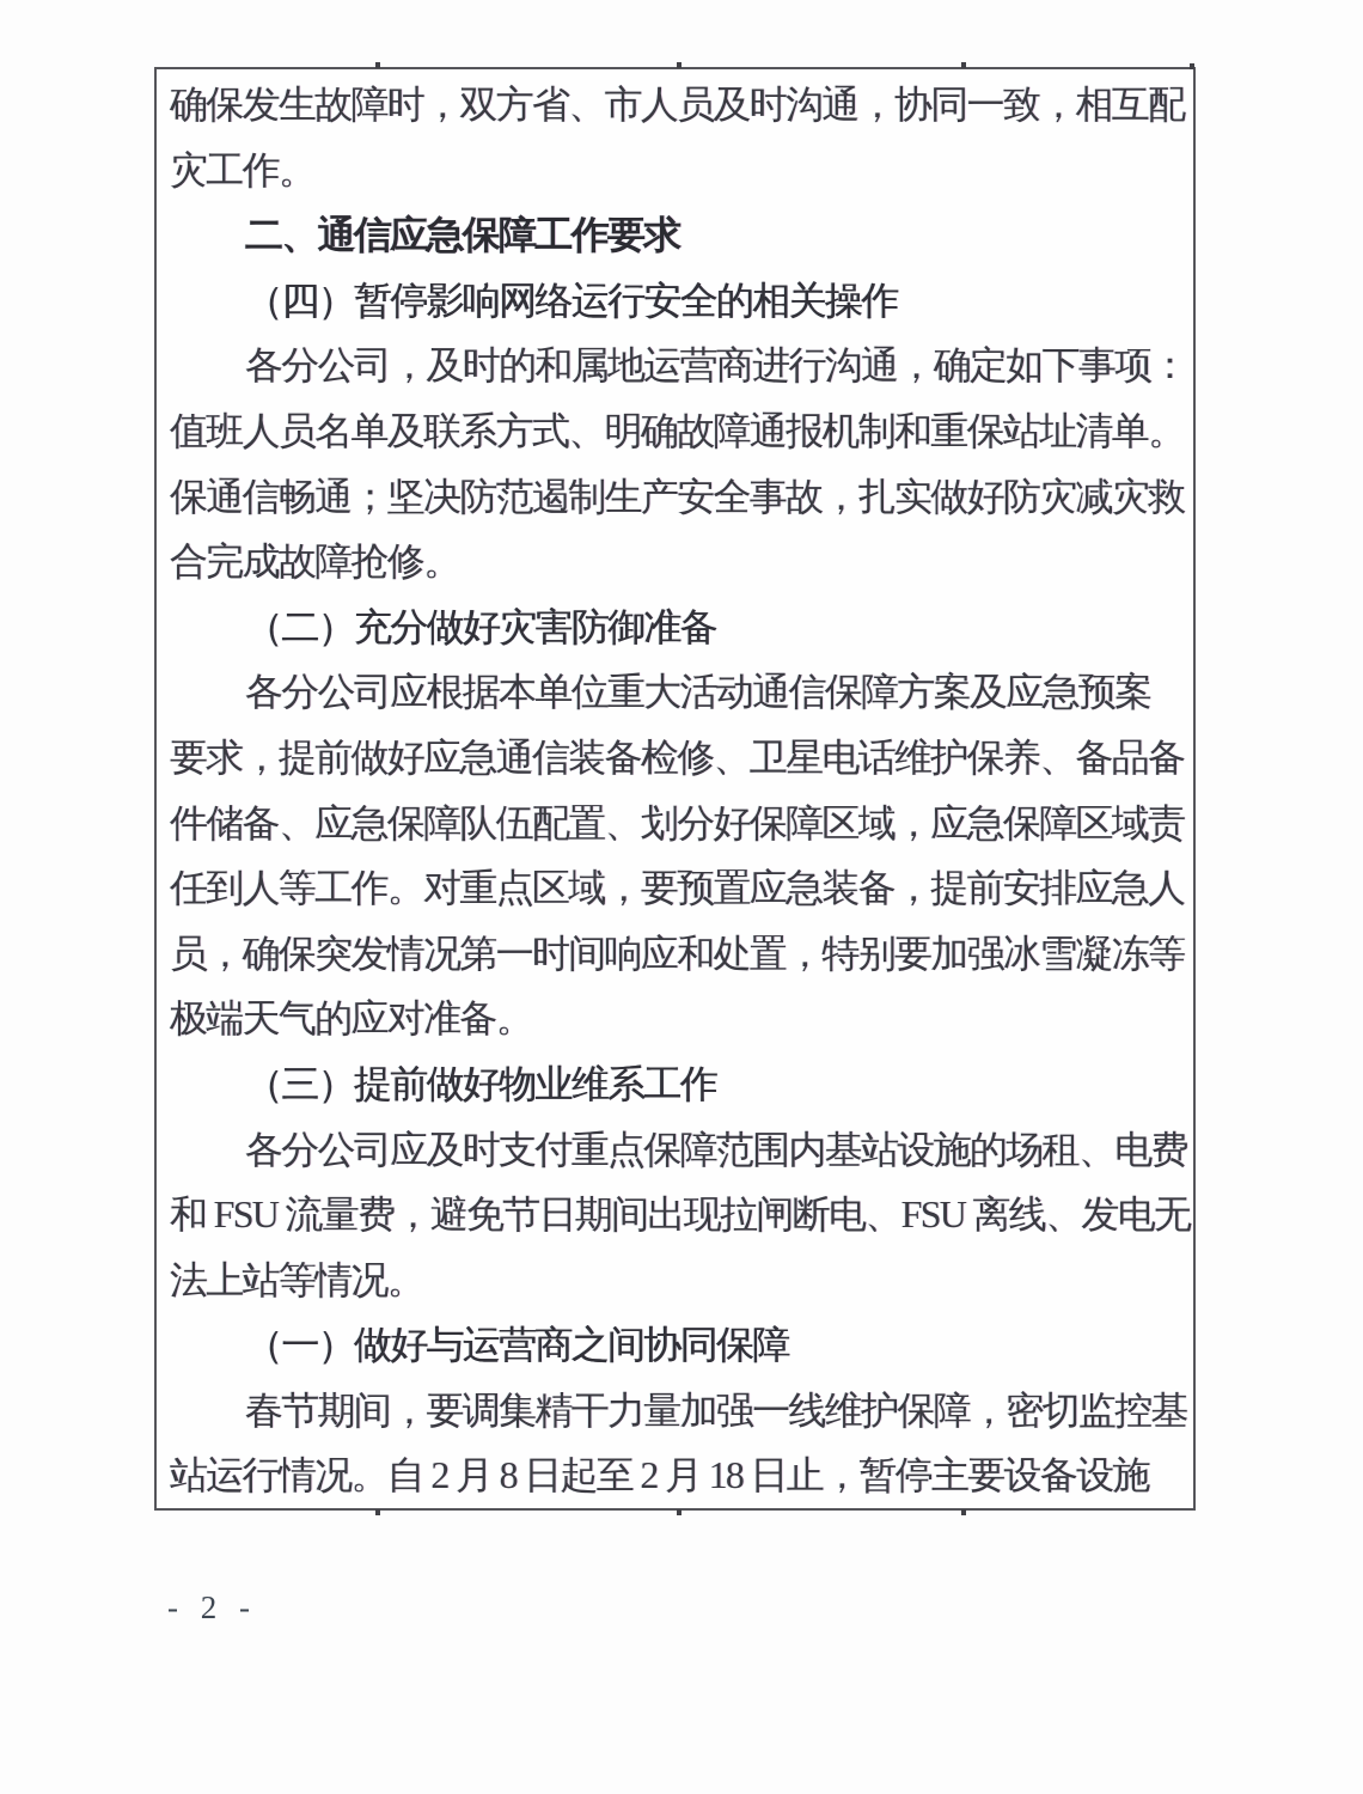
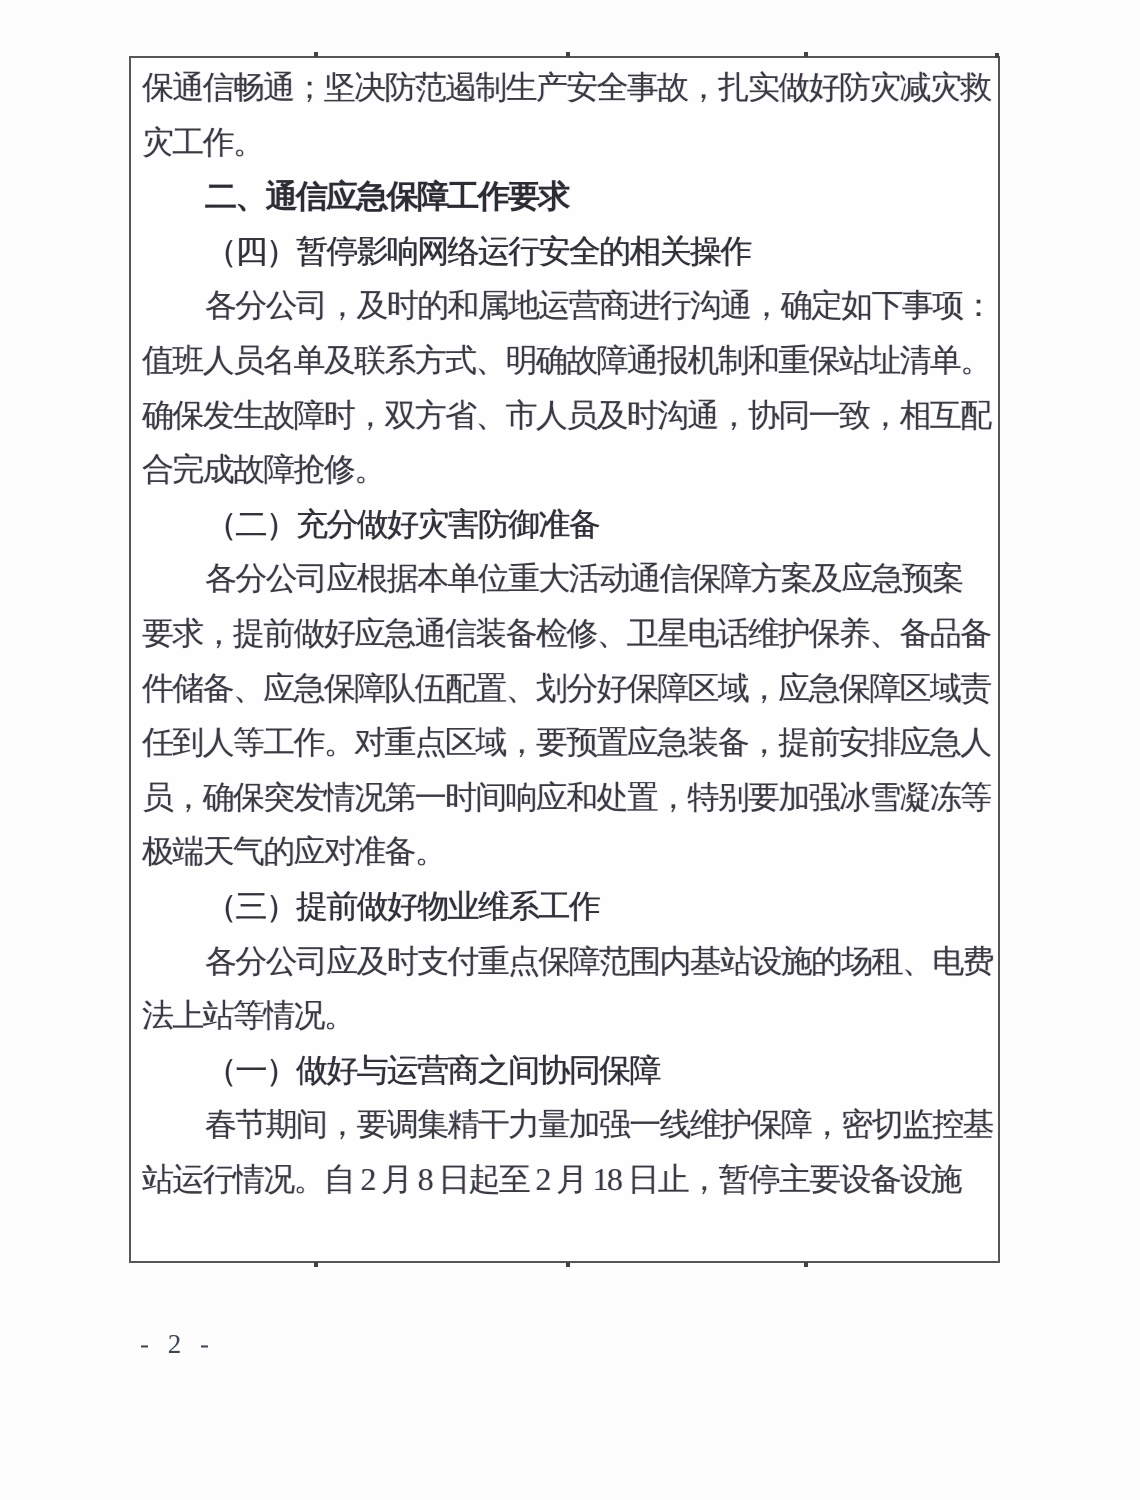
- 确保发生故障时，双方省、市人员及时沟通，协同一致，相互配
+ 保通信畅通；坚决防范遏制生产安全事故，扎实做好防灾减灾救
  灾工作。
  二、通信应急保障工作要求
  （四）暂停影响网络运行安全的相关操作
  各分公司，及时的和属地运营商进行沟通，确定如下事项：
  值班人员名单及联系方式、明确故障通报机制和重保站址清单。
- 保通信畅通；坚决防范遏制生产安全事故，扎实做好防灾减灾救
+ 确保发生故障时，双方省、市人员及时沟通，协同一致，相互配
  合完成故障抢修。
  （二）充分做好灾害防御准备
  各分公司应根据本单位重大活动通信保障方案及应急预案
  要求，提前做好应急通信装备检修、卫星电话维护保养、备品备
  件储备、应急保障队伍配置、划分好保障区域，应急保障区域责
  任到人等工作。对重点区域，要预置应急装备，提前安排应急人
  员，确保突发情况第一时间响应和处置，特别要加强冰雪凝冻等
  极端天气的应对准备。
  （三）提前做好物业维系工作
  各分公司应及时支付重点保障范围内基站设施的场租、电费
- 和 FSU 流量费，避免节日期间出现拉闸断电、FSU 离线、发电无
  法上站等情况。
  （一）做好与运营商之间协同保障
  春节期间，要调集精干力量加强一线维护保障，密切监控基
  站运行情况。自 2 月 8 日起至 2 月 18 日止，暂停主要设备设施
  - 2 -
